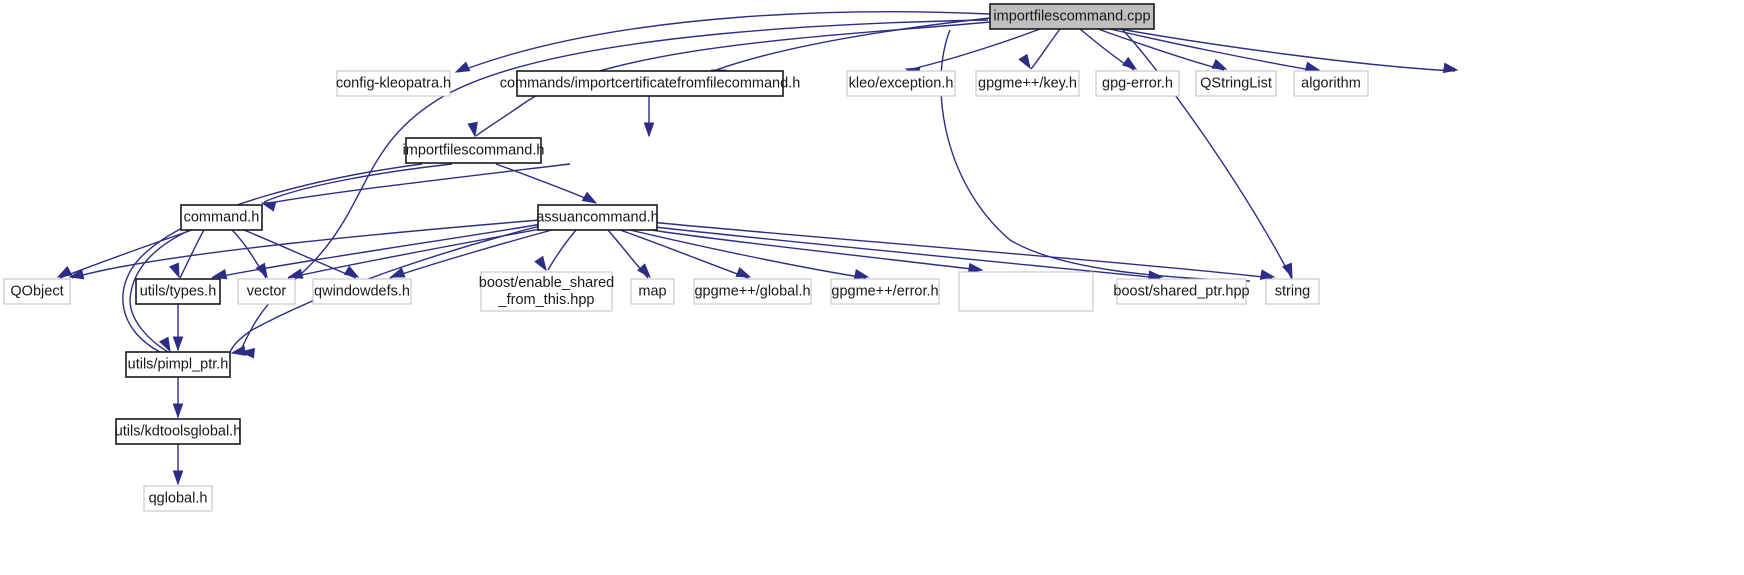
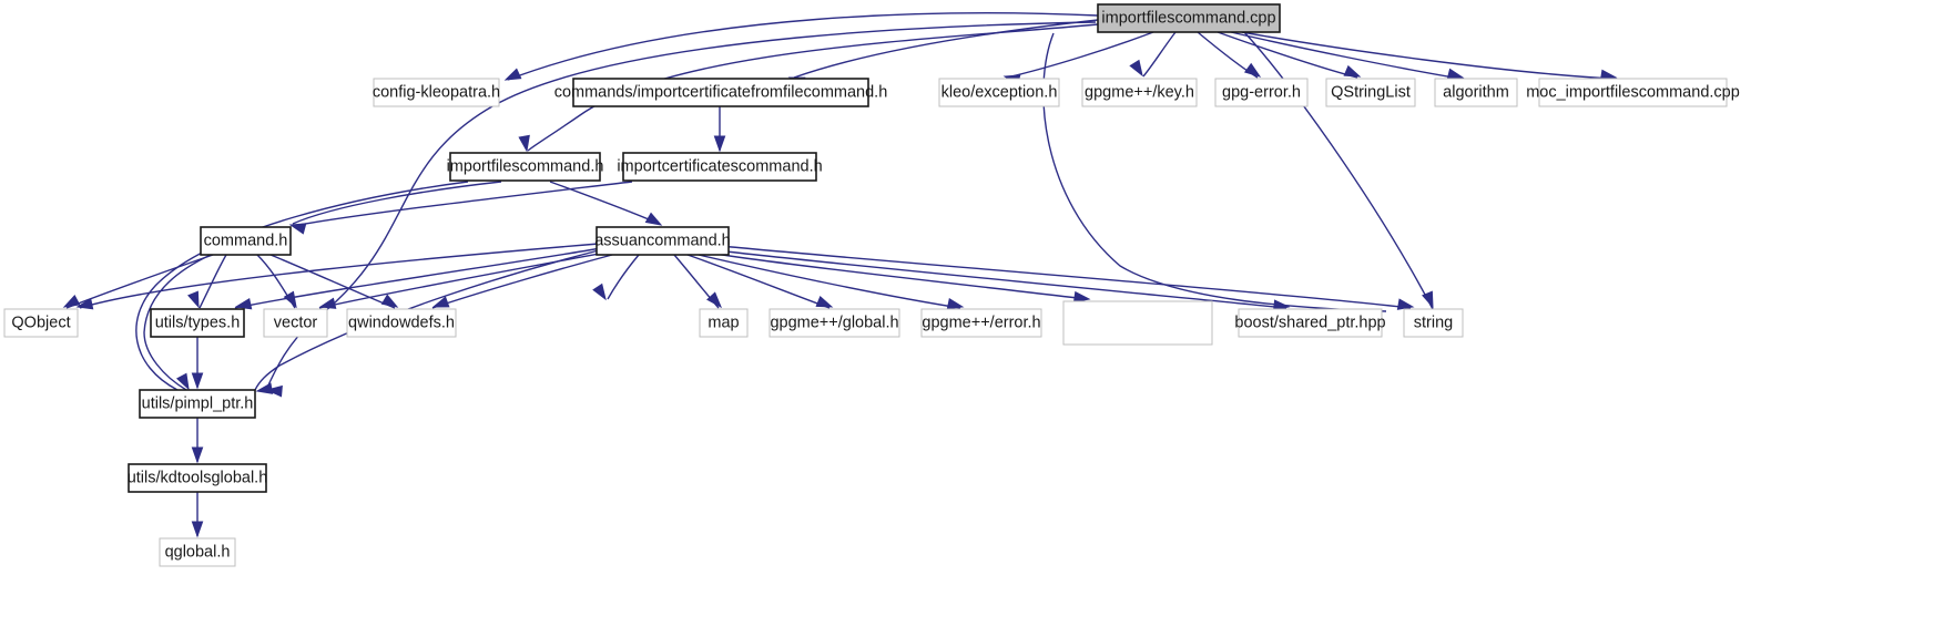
  importfilescommand.cpp
  config-kleopatra.h
  commands/importcertificatefromfilecommand.h
  kleo/exception.h
  gpgme++/key.h
  gpg-error.h
  QStringList
  algorithm
+ moc_importfilescommand.cpp
  importfilescommand.h
+ importcertificatescommand.h
  command.h
  assuancommand.h
  QObject
  utils/types.h
  vector
  qwindowdefs.h
- boost/enable_shared _from_this.hpp
  map
  gpgme++/global.h
  gpgme++/error.h
  boost/shared_ptr.hpp
  string
  utils/pimpl_ptr.h
  utils/kdtoolsglobal.h
  qglobal.h
